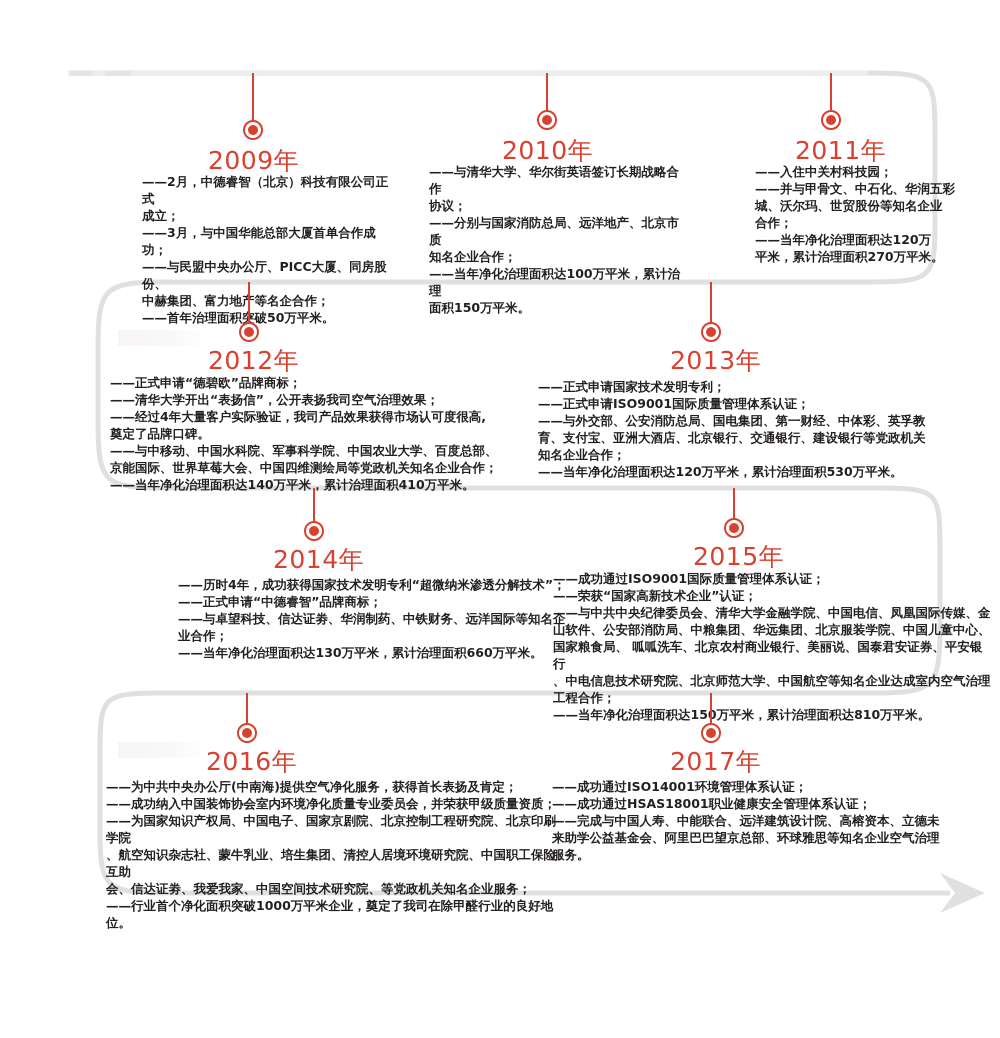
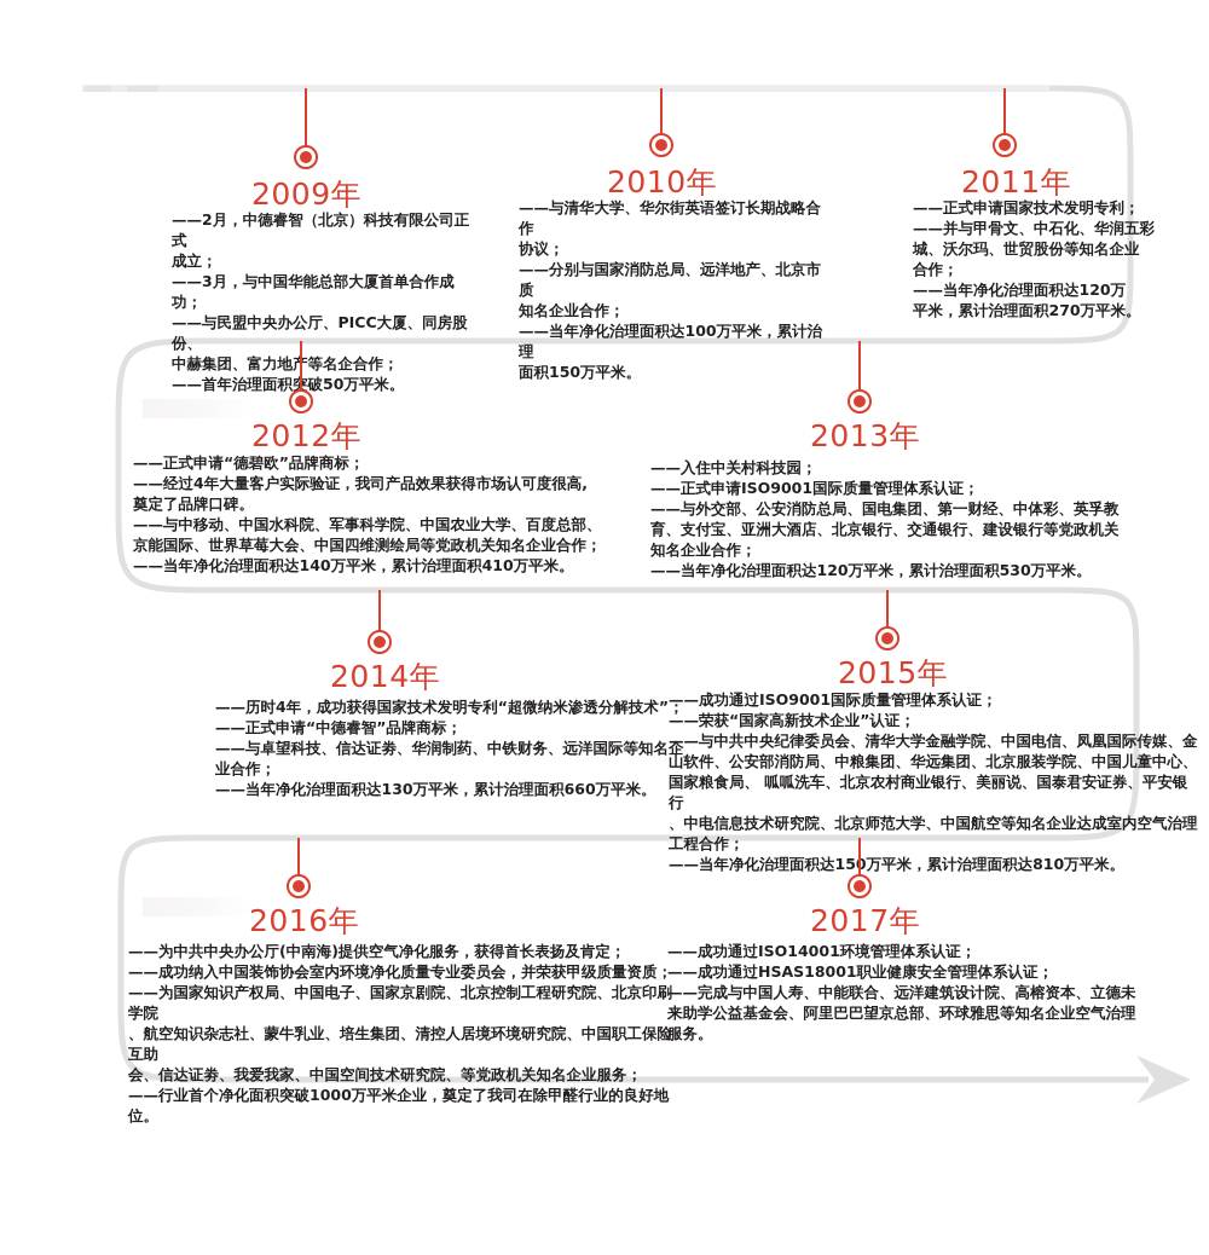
  2009年
  ——2月，中德睿智（北京）科技有限公司正式
  成立；
  ——3月，与中国华能总部大厦首单合作成功；
  ——与民盟中央办公厅、PICC大厦、同房股份、
  中赫集团、富力地等名企合作；
  ——首年治理面积破50万平米。
  2010年
  ——与清华大学、华尔街英语签订长期战略合作
  协议；
  ——分别与国家消防总局、远洋地产、北京市质
  知名企业合作；
  ——当年净化治理面积达100万平米，累计治理
  面积150万平米。
  2011年
- ——入住中关村科技园；
+ ——正式申请国家技术发明专利；
  ——并与甲骨文、中石化、华润五彩
  城、沃尔玛、世贸股份等知名企业
  合作；
  ——当年净化治理面积达120万
  平米，累计治理面积270万平米。
  2012年
  ——正式申请“德碧欧”品牌商标；
- ——清华大学开出“表扬信”，公开表扬我司空气治理效果；
  ——经过4年大量客户实际验证，我司产品效果获得市场认可度很高,
  奠定了品牌口碑。
  ——与中移动、中国水科院、军事科学院、中国农业大学、百度总部、
  京能国际、世界草莓大会、中国四维测绘局等党政机关知名企业合作；
  ——当年净化治理面积达140万平米，累计治理面积410万平米。
  2013年
- ——正式申请国家技术发明专利；
+ ——入住中关村科技园；
  ——正式申请ISO9001国际质量管理体系认证；
  ——与外交部、公安消防总局、国电集团、第一财经、中体彩、英孚教
  育、支付宝、亚洲大酒店、北京银行、交通银行、建设银行等党政机关
  知名企业合作；
  ——当年净化治理面积达120万平米，累计治理面积530万平米。
  2014年
  ——历时4年，成功获得国家技术发明专利“超微纳米渗透分解技术”；
  ——正式申请“中德睿智”品牌商标；
  ——与卓望科技、信达证劵、华润制药、中铁财务、远洋国际等知名企
  业合作；
  ——当年净化治理面积达130万平米，累计治理面积660万平米。
  2015年
  ——成功通过ISO9001国际质量管理体系认证；
  ——荣获“国家高新技术企业”认证；
  ——与中共中央纪律委员会、清华大学金融学院、中国电信、凤凰国际传媒、金
  山软件、公安部消防局、中粮集团、华远集团、北京服装学院、中国儿童中心、
  国家粮食局、 呱呱洗车、北京农村商业银行、美丽说、国泰君安证券、平安银行
  、中电信息技术研究院、北京师范大学、中国航空等知名企业达成室内空气治理
  工程合作；
  ——当年净化治理面积达150万平米，累计治理面积达810万平米。
  2016年
  ——为中共中央办公厅(中南海)提供空气净化服务，获得首长表扬及肯定；
  ——成功纳入中国装饰协会室内环境净化质量专业委员会，并荣获甲级质量资质；
  ——为国家知识产权局、中国电子、国家京剧院、北京控制工程研究院、北京印刷学院
  、航空知识杂志社、蒙牛乳业、培生集团、清控人居境环境研究院、中国职工保险互助
  会、信达证劵、我爱我家、中国空间技术研究院、等党政机关知名企业服务；
  ——行业首个净化面积突破1000万平米企业，奠定了我司在除甲醛行业的良好地位。
  2017年
  ——成功通过ISO14001环境管理体系认证；
  ——成功通过HSAS18001职业健康安全管理体系认证；
  ——完成与中国人寿、中能联合、远洋建筑设计院、高榕资本、立德未
  来助学公益基金会、阿里巴巴望京总部、环球雅思等知名企业空气治理
  服务。
